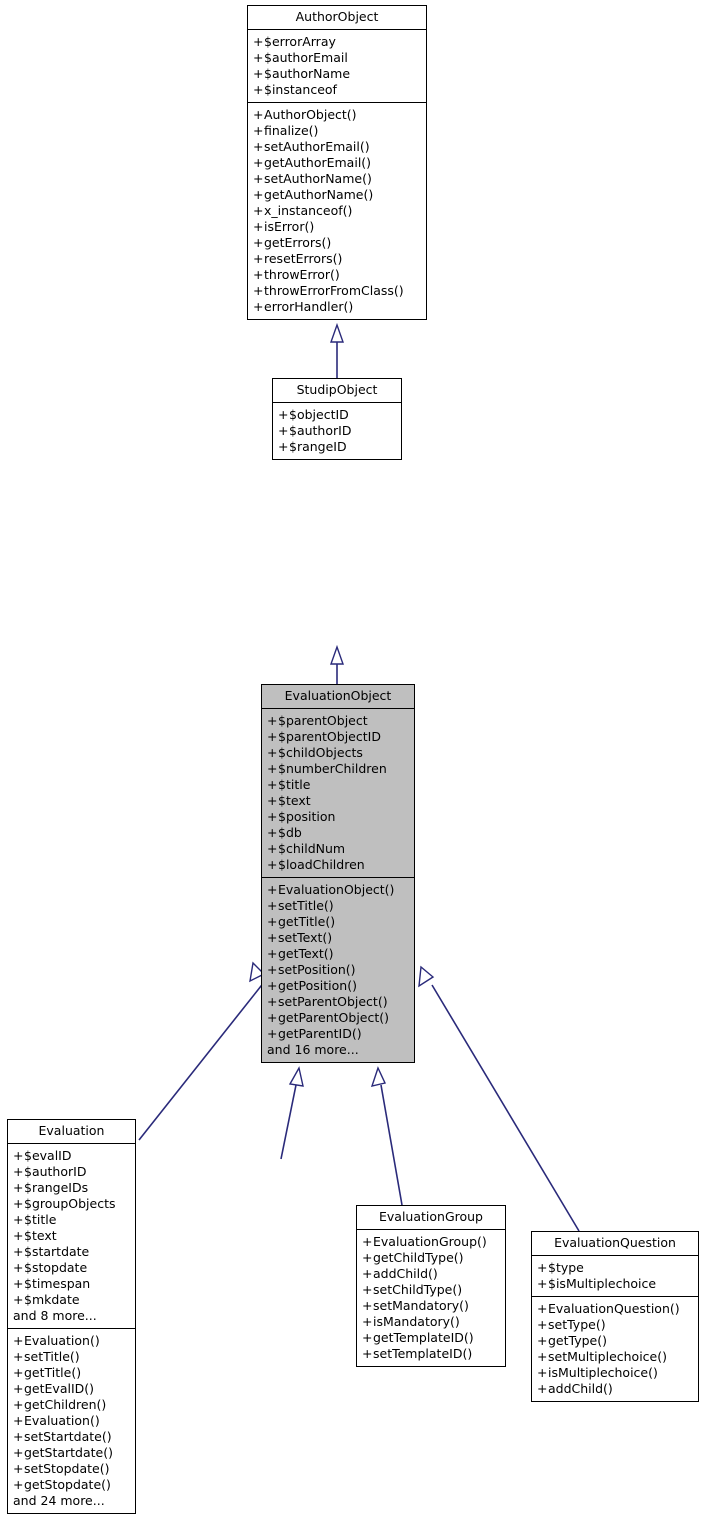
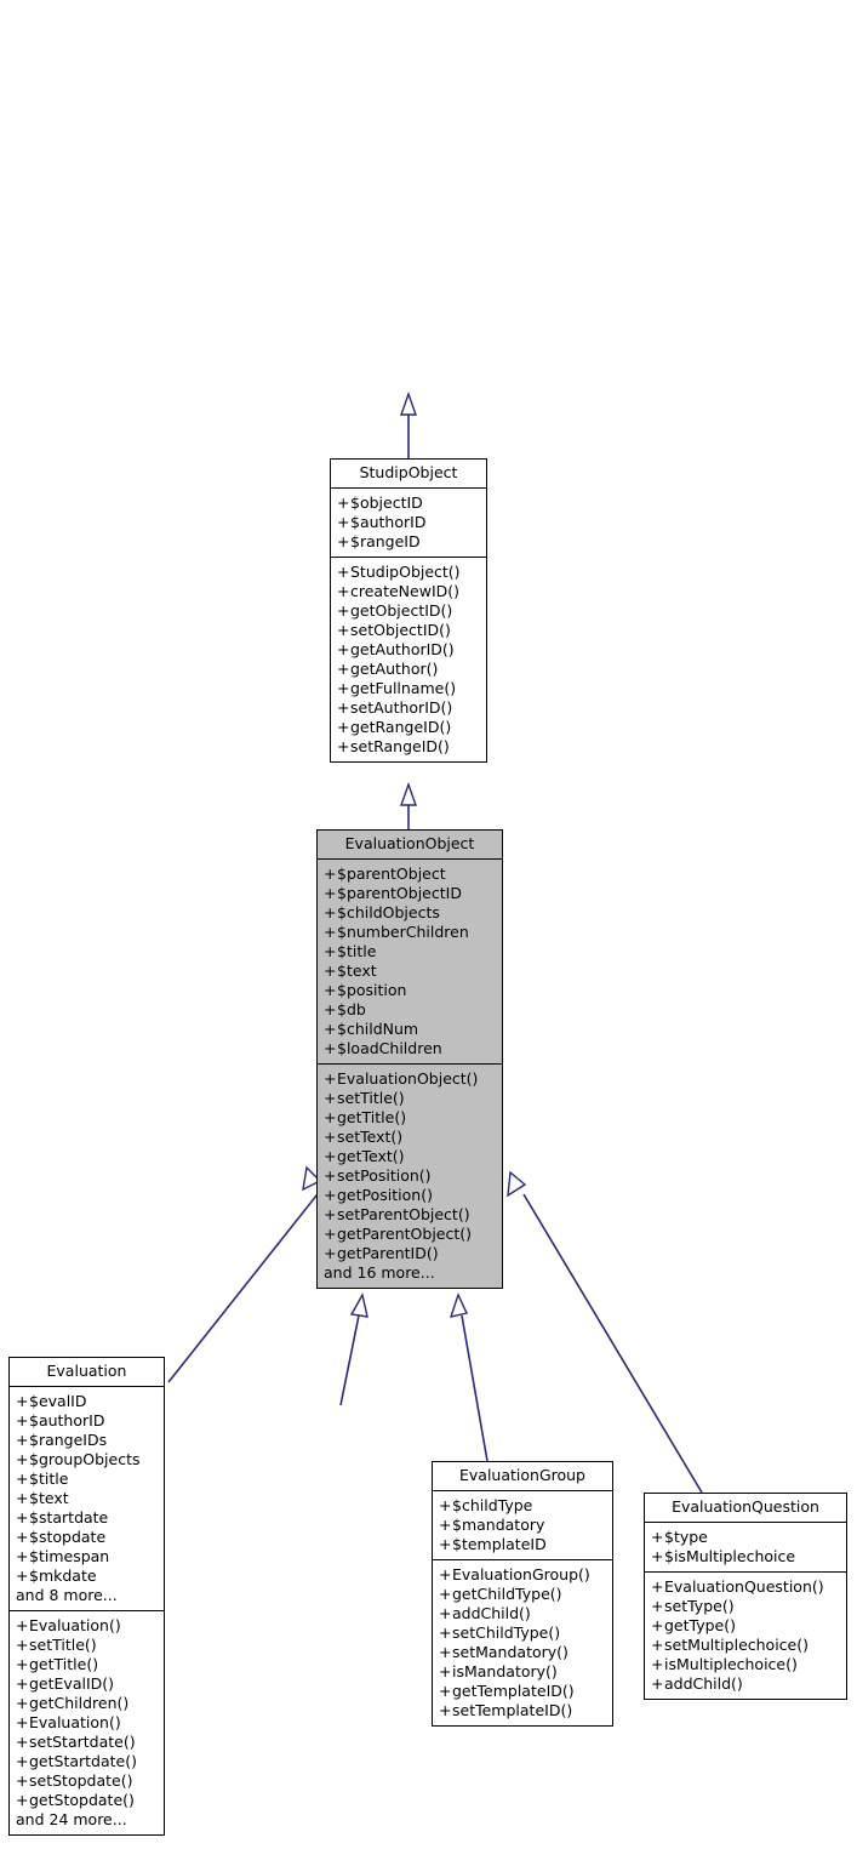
- AuthorObject
- +$errorArray
- +$authorEmail
- +$authorName
- +$instanceof
- +AuthorObject()
- +finalize()
- +setAuthorEmail()
- +getAuthorEmail()
- +setAuthorName()
- +getAuthorName()
- +x_instanceof()
- +isError()
- +getErrors()
- +resetErrors()
- +throwError()
- +throwErrorFromClass()
- +errorHandler()
  StudipObject
  +$objectID
  +$authorID
  +$rangeID
+ +StudipObject()
+ +createNewID()
+ +getObjectID()
+ +setObjectID()
+ +getAuthorID()
+ +getAuthor()
+ +getFullname()
+ +setAuthorID()
+ +getRangeID()
+ +setRangeID()
  EvaluationObject
  +$parentObject
  +$parentObjectID
  +$childObjects
  +$numberChildren
  +$title
  +$text
  +$position
  +$db
  +$childNum
  +$loadChildren
  +EvaluationObject()
  +setTitle()
  +getTitle()
  +setText()
  +getText()
  +setPosition()
  +getPosition()
  +setParentObject()
  +getParentObject()
  +getParentID()
  and 16 more...
  Evaluation
  +$evalID
  +$authorID
  +$rangeIDs
  +$groupObjects
  +$title
  +$text
  +$startdate
  +$stopdate
  +$timespan
  +$mkdate
  and 8 more...
  +Evaluation()
  +setTitle()
  +getTitle()
  +getEvalID()
  +getChildren()
  +Evaluation()
  +setStartdate()
  +getStartdate()
  +setStopdate()
  +getStopdate()
  and 24 more...
  EvaluationGroup
+ +$childType
+ +$mandatory
+ +$templateID
  +EvaluationGroup()
  +getChildType()
  +addChild()
  +setChildType()
  +setMandatory()
  +isMandatory()
  +getTemplateID()
  +setTemplateID()
  EvaluationQuestion
  +$type
  +$isMultiplechoice
  +EvaluationQuestion()
  +setType()
  +getType()
  +setMultiplechoice()
  +isMultiplechoice()
  +addChild()
